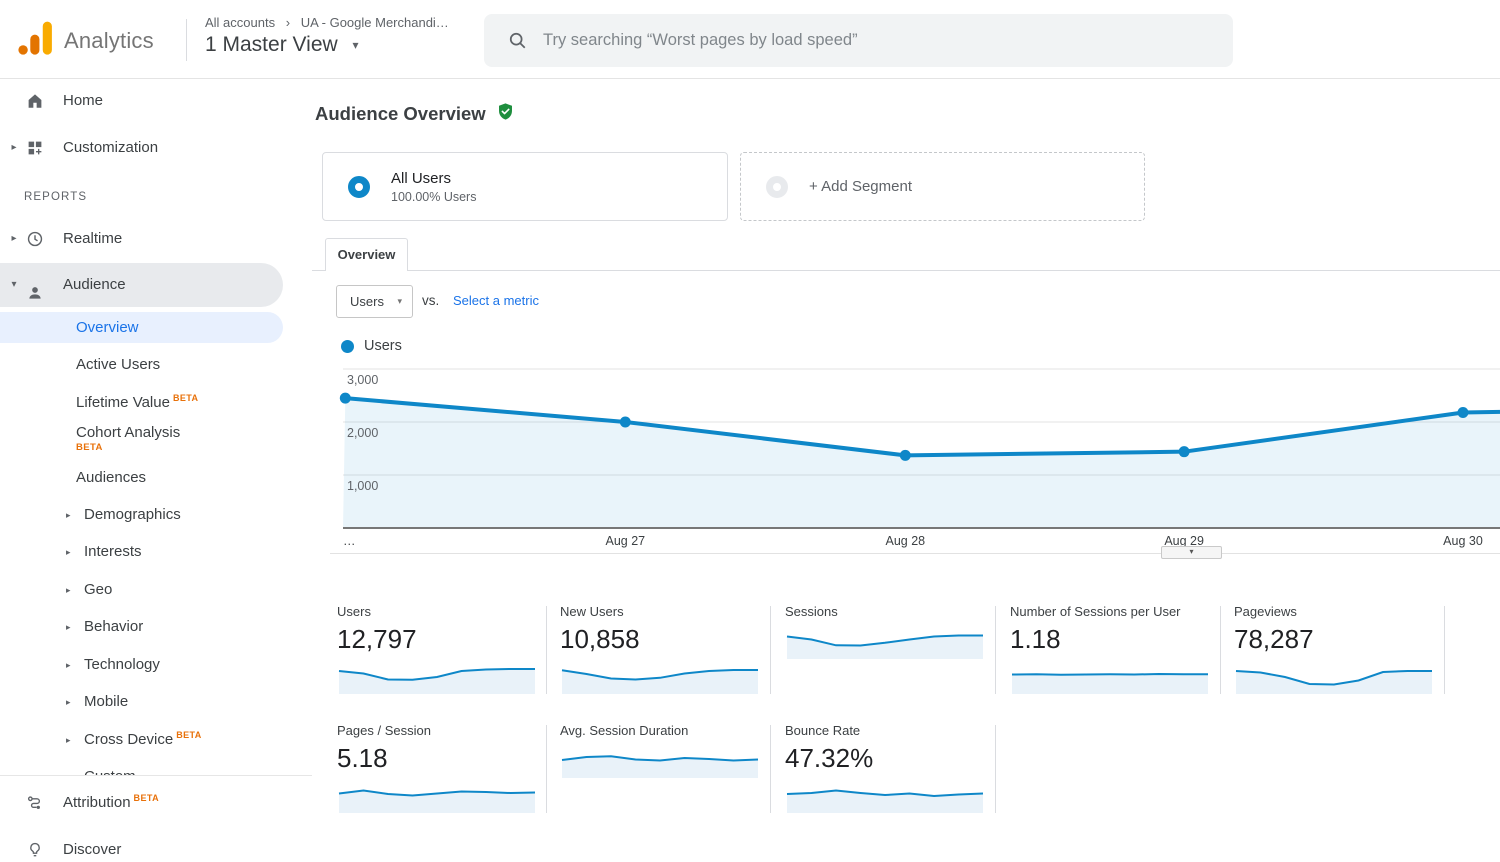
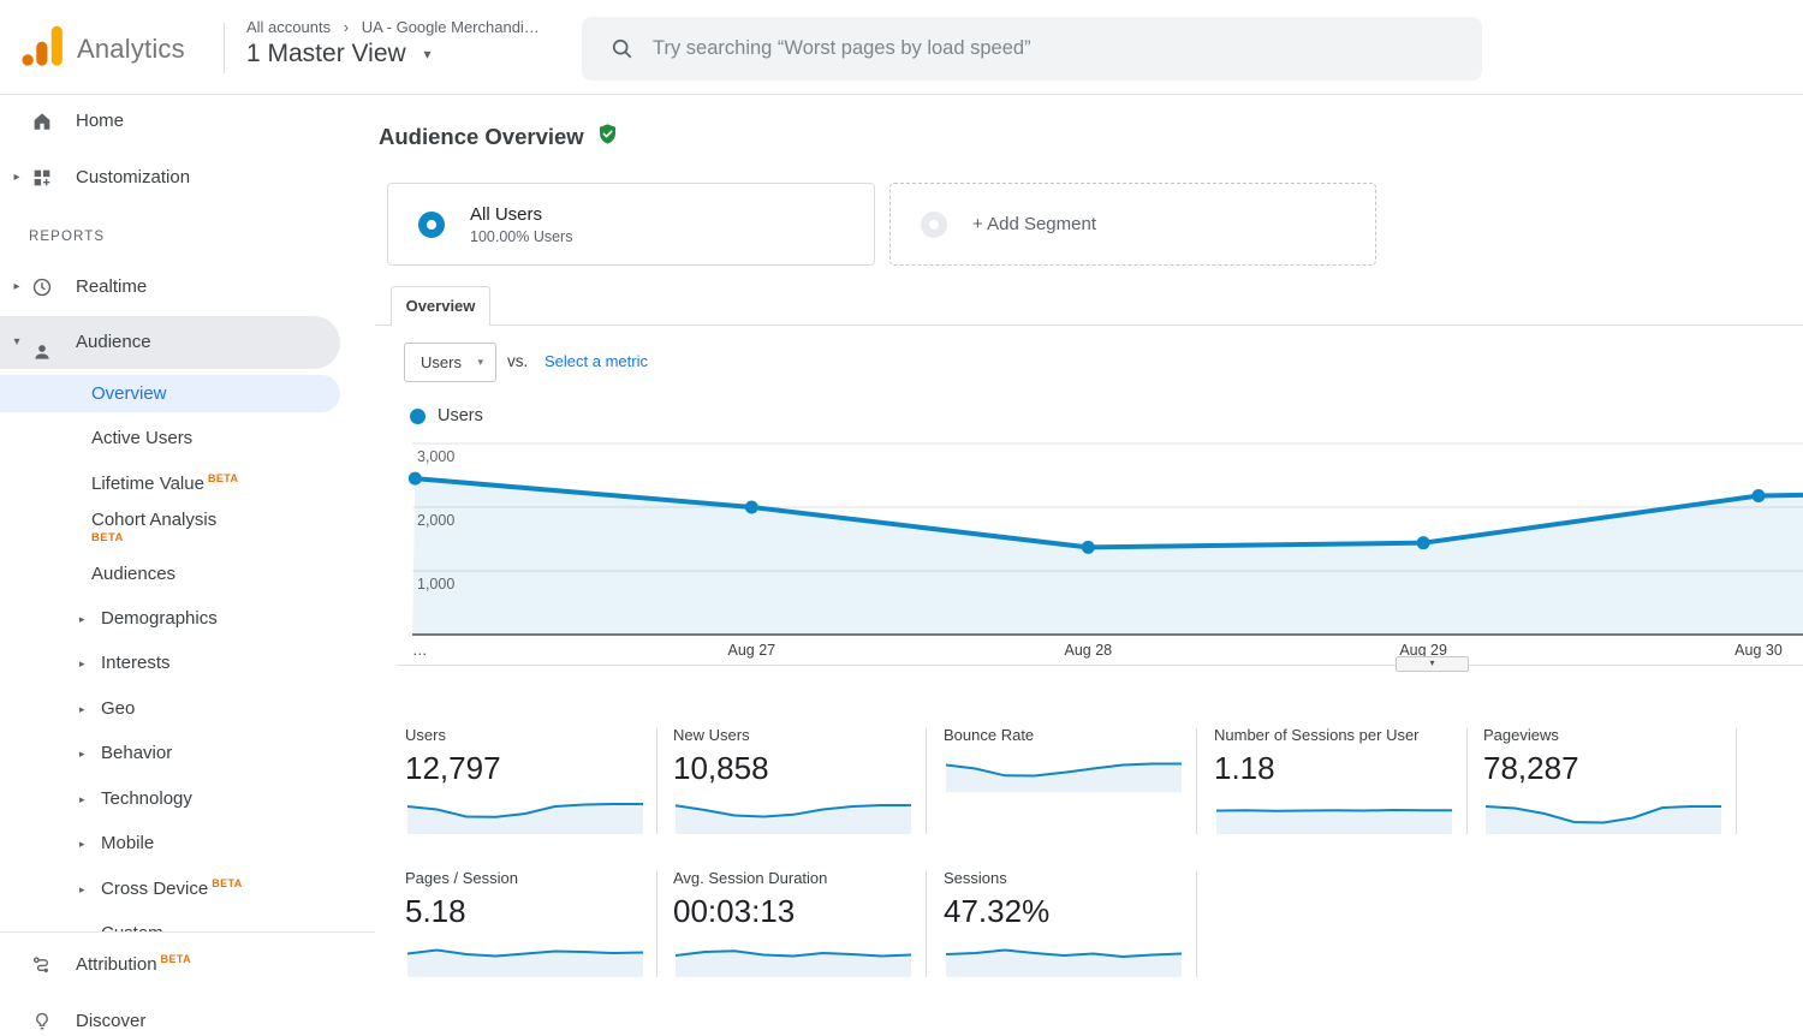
  Analytics
  All accounts › UA - Google Merchandi…
  1 Master View ▾
  Try searching “Worst pages by load speed”
  Home
  ▸
  Customization
  ▸
  Realtime
  ▾
  Audience
  Overview
  Active Users
  Lifetime Value BETA
  Cohort Analysis
  BETA
  Audiences
  ▸
  Demographics
  ▸
  Interests
  ▸
  Geo
  ▸
  Behavior
  ▸
  Technology
  ▸
  Mobile
  ▸
  Cross Device BETA
  REPORTS
  Attribution BETA
  Discover
  Audience Overview
  All Users
  100.00% Users
  + Add Segment
  Overview
  Users
  ▾
  vs.
  Select a metric
  Users
  1,000
  2,000
  3,000
  …
  Aug 27
  Aug 28
  Aug 29
  Aug 30
  ▾
  Users
  12,797
  New Users
  10,858
- Sessions
+ Bounce Rate
  Number of Sessions per User
  1.18
  Pageviews
  78,287
  Pages / Session
  5.18
  Avg. Session Duration
+ 00:03:13
- Bounce Rate
+ Sessions
  47.32%
